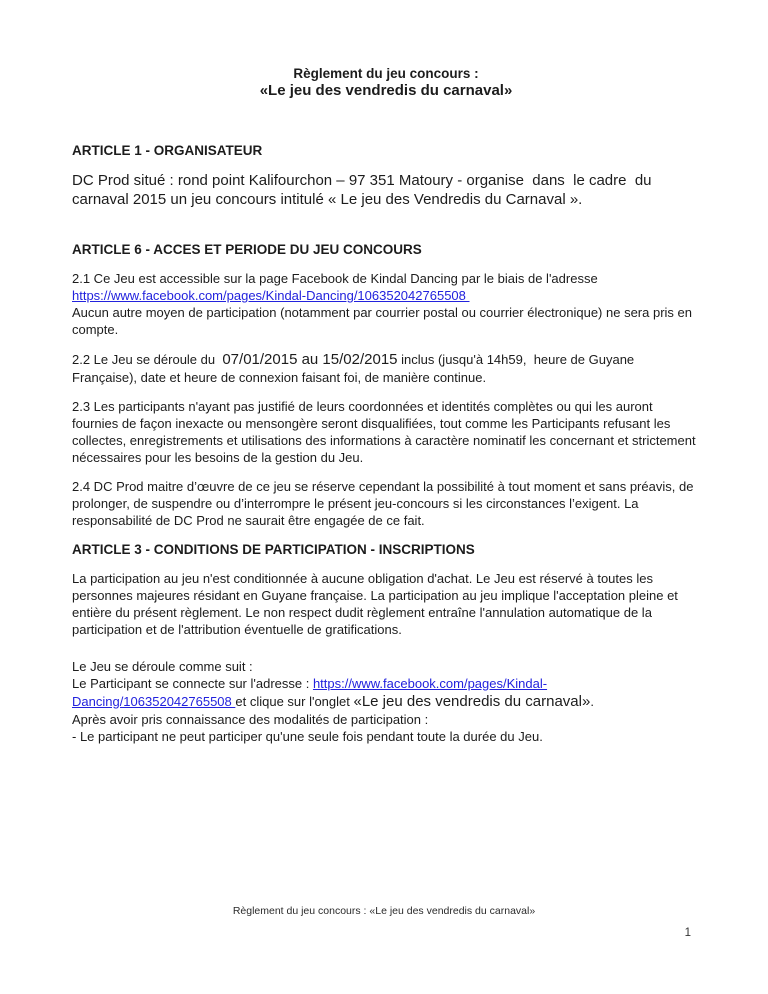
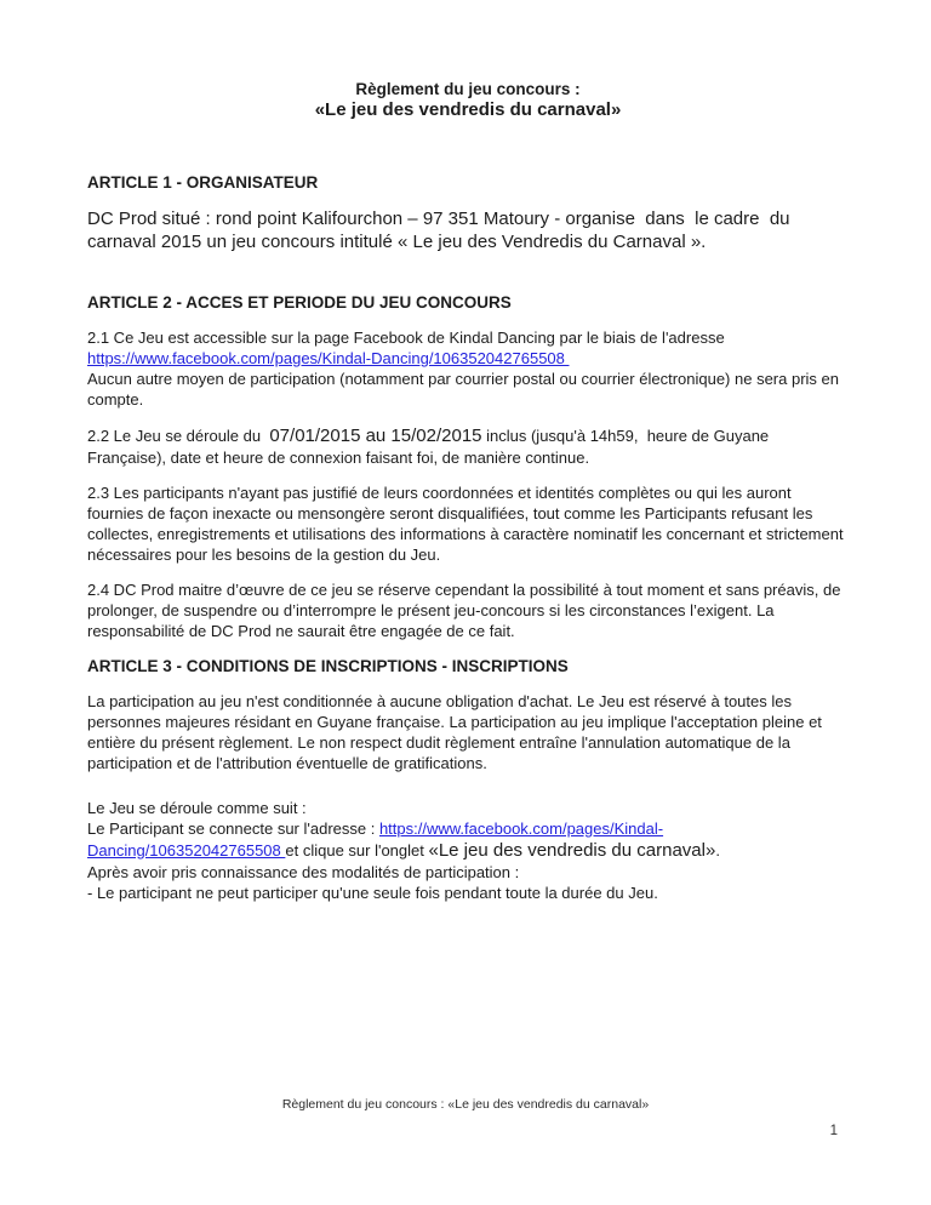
  Règlement du jeu concours :
  «Le jeu des vendredis du carnaval»
  ARTICLE 1 - ORGANISATEUR
  DC Prod situé : rond point Kalifourchon – 97 351 Matoury - organise dans le cadre du carnaval 2015 un jeu concours intitulé « Le jeu des Vendredis du Carnaval ».
- ARTICLE 6 - ACCES ET PERIODE DU JEU CONCOURS
+ ARTICLE 2 - ACCES ET PERIODE DU JEU CONCOURS
  2.1 Ce Jeu est accessible sur la page Facebook de Kindal Dancing par le biais de l'adresse https://www.facebook.com/pages/Kindal-Dancing/106352042765508
  Aucun autre moyen de participation (notamment par courrier postal ou courrier électronique) ne sera pris en compte.
  2.2 Le Jeu se déroule du 07/01/2015 au 15/02/2015 inclus (jusqu'à 14h59, heure de Guyane Française), date et heure de connexion faisant foi, de manière continue.
  2.3 Les participants n'ayant pas justifié de leurs coordonnées et identités complètes ou qui les auront fournies de façon inexacte ou mensongère seront disqualifiées, tout comme les Participants refusant les collectes, enregistrements et utilisations des informations à caractère nominatif les concernant et strictement nécessaires pour les besoins de la gestion du Jeu.
  2.4 DC Prod maitre d’œuvre de ce jeu se réserve cependant la possibilité à tout moment et sans préavis, de prolonger, de suspendre ou d’interrompre le présent jeu-concours si les circonstances l’exigent. La responsabilité de DC Prod ne saurait être engagée de ce fait.
- ARTICLE 3 - CONDITIONS DE PARTICIPATION - INSCRIPTIONS
+ ARTICLE 3 - CONDITIONS DE INSCRIPTIONS - INSCRIPTIONS
  La participation au jeu n'est conditionnée à aucune obligation d'achat. Le Jeu est réservé à toutes les personnes majeures résidant en Guyane française. La participation au jeu implique l'acceptation pleine et entière du présent règlement. Le non respect dudit règlement entraîne l'annulation automatique de la participation et de l'attribution éventuelle de gratifications.
  Le Jeu se déroule comme suit :
  Le Participant se connecte sur l'adresse : https://www.facebook.com/pages/Kindal-Dancing/106352042765508 et clique sur l'onglet «Le jeu des vendredis du carnaval».
  Après avoir pris connaissance des modalités de participation :
  - Le participant ne peut participer qu'une seule fois pendant toute la durée du Jeu.
  Règlement du jeu concours : «Le jeu des vendredis du carnaval»
  1
